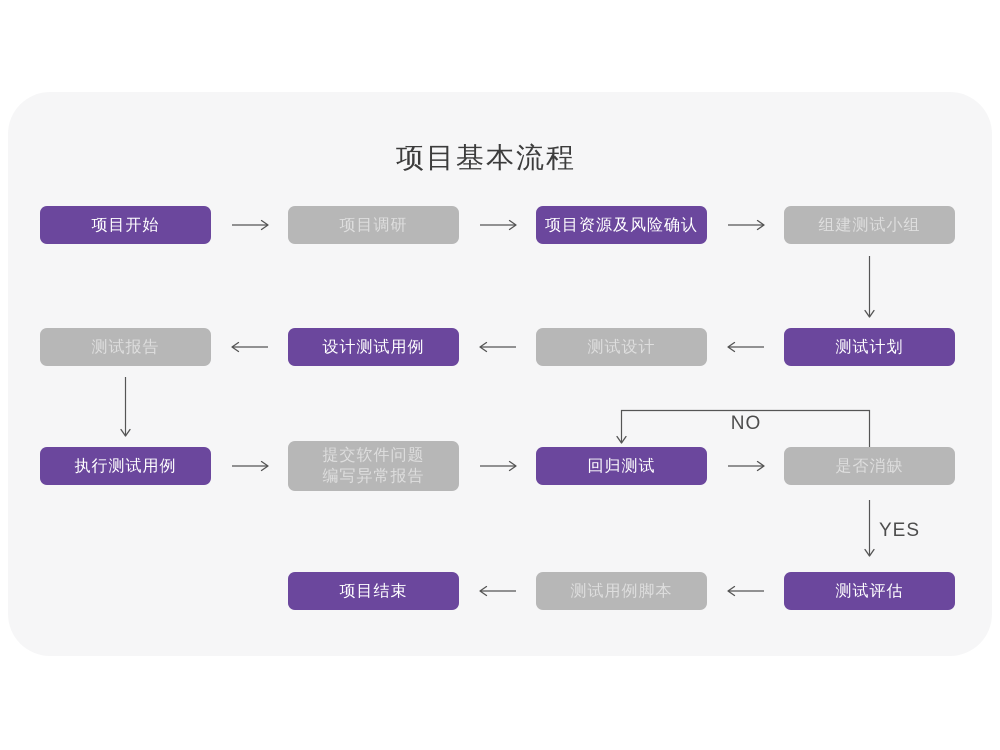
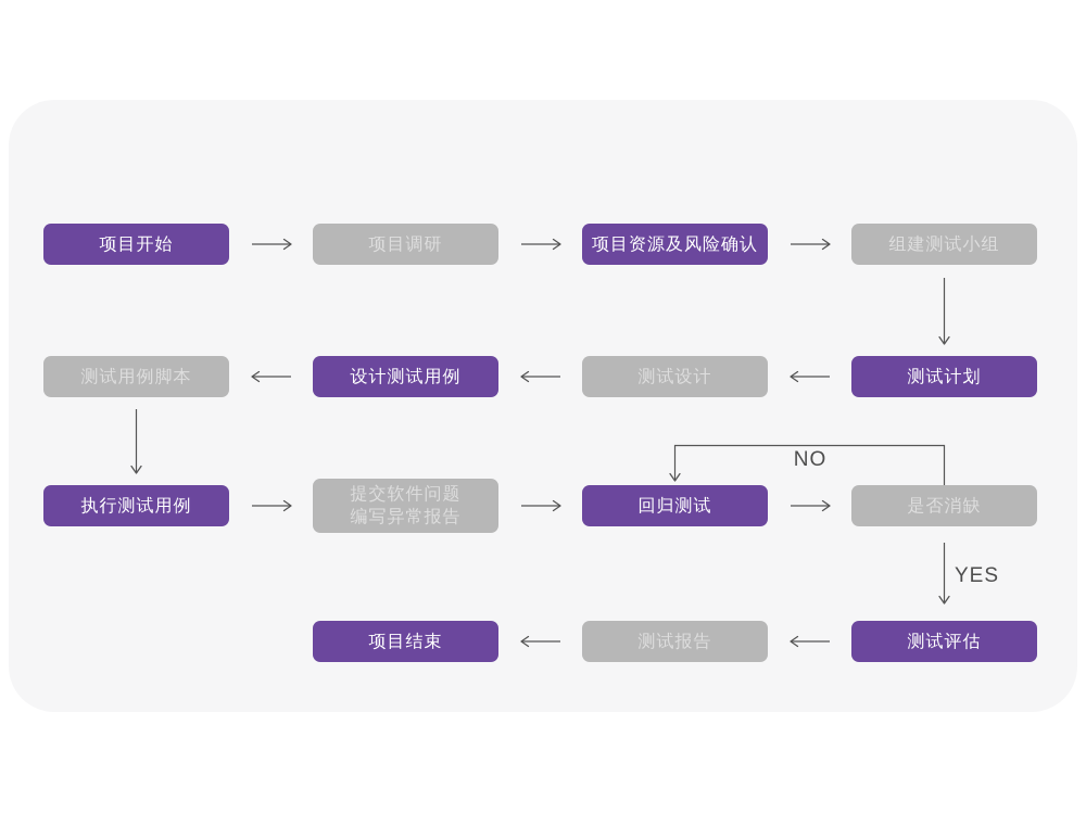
- 项目基本流程
  NO
  YES
  项目开始
  项目调研
  项目资源及风险确认
  组建测试小组
  测试计划
  测试设计
  设计测试用例
- 测试报告
+ 测试用例脚本
  执行测试用例
  提交软件问题
  编写异常报告
  回归测试
  是否消缺
  测试评估
- 测试用例脚本
+ 测试报告
  项目结束
